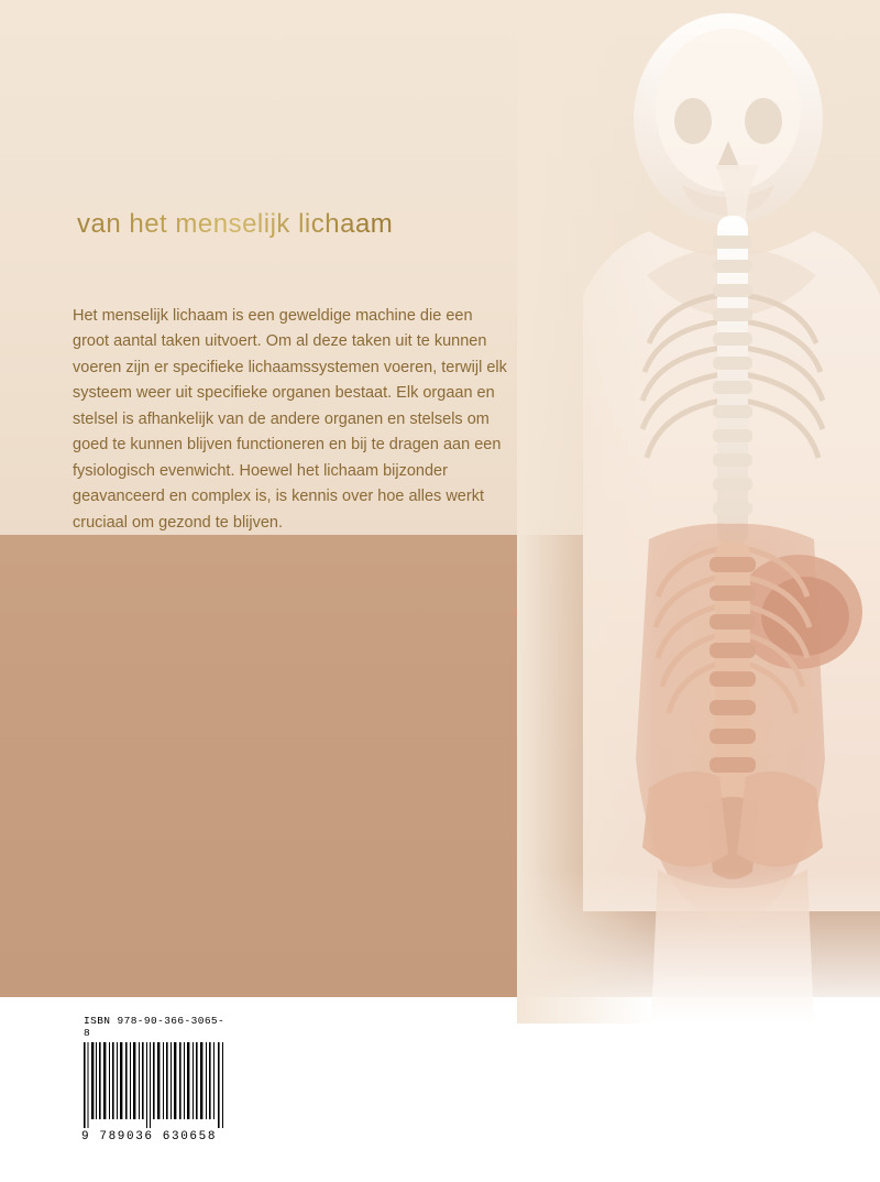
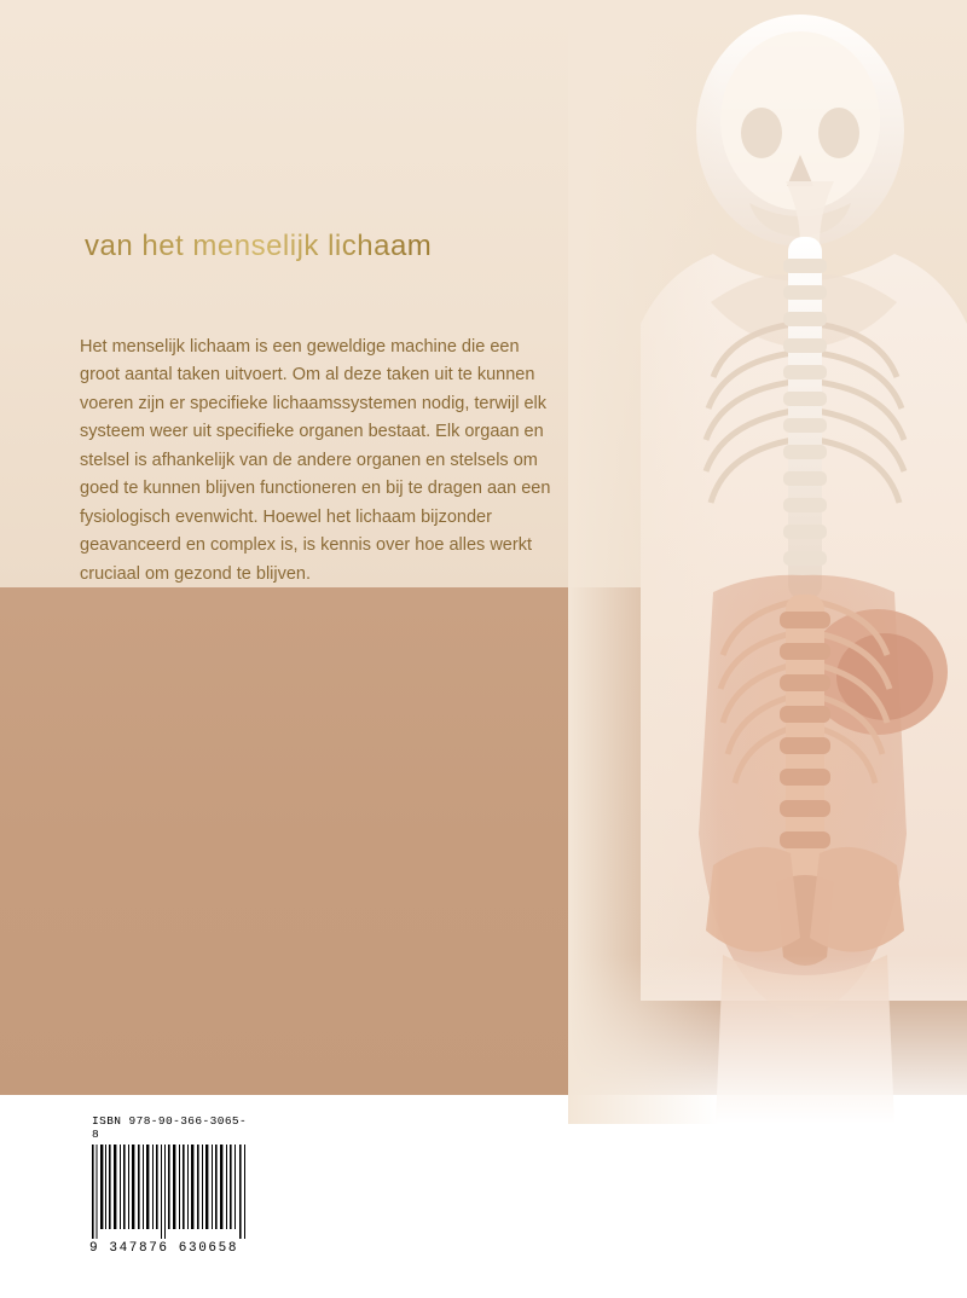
  van het menselijk lichaam
- Het menselijk lichaam is een geweldige machine die een groot aantal taken uitvoert. Om al deze taken uit te kunnen voeren zijn er specifieke lichaamssystemen voeren, terwijl elk systeem weer uit specifieke organen bestaat. Elk orgaan en stelsel is afhankelijk van de andere organen en stelsels om goed te kunnen blijven functioneren en bij te dragen aan een fysiologisch evenwicht. Hoewel het lichaam bijzonder geavanceerd en complex is, is kennis over hoe alles werkt cruciaal om gezond te blijven.
+ Het menselijk lichaam is een geweldige machine die een groot aantal taken uitvoert. Om al deze taken uit te kunnen voeren zijn er specifieke lichaamssystemen nodig, terwijl elk systeem weer uit specifieke organen bestaat. Elk orgaan en stelsel is afhankelijk van de andere organen en stelsels om goed te kunnen blijven functioneren en bij te dragen aan een fysiologisch evenwicht. Hoewel het lichaam bijzonder geavanceerd en complex is, is kennis over hoe alles werkt cruciaal om gezond te blijven.
  ISBN 978-90-366-3065-8
- 9 789036 630658
+ 9 347876 630658
